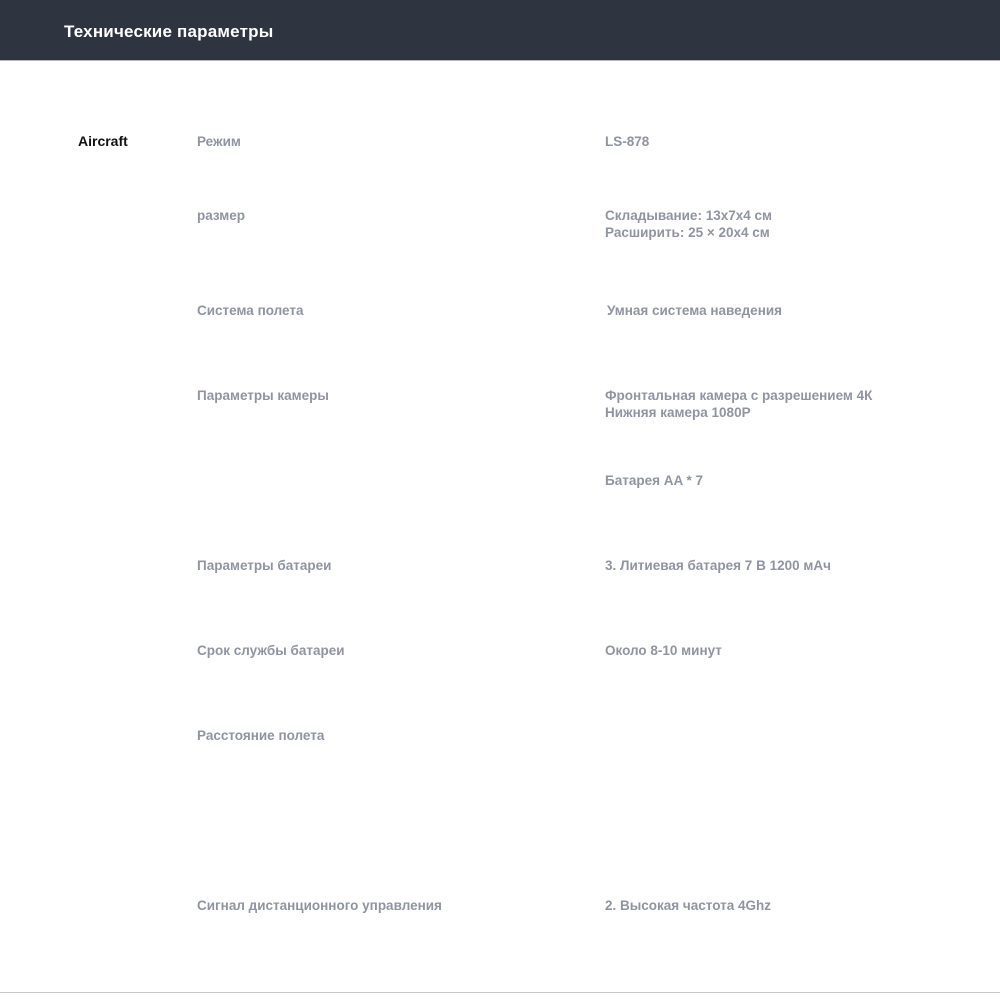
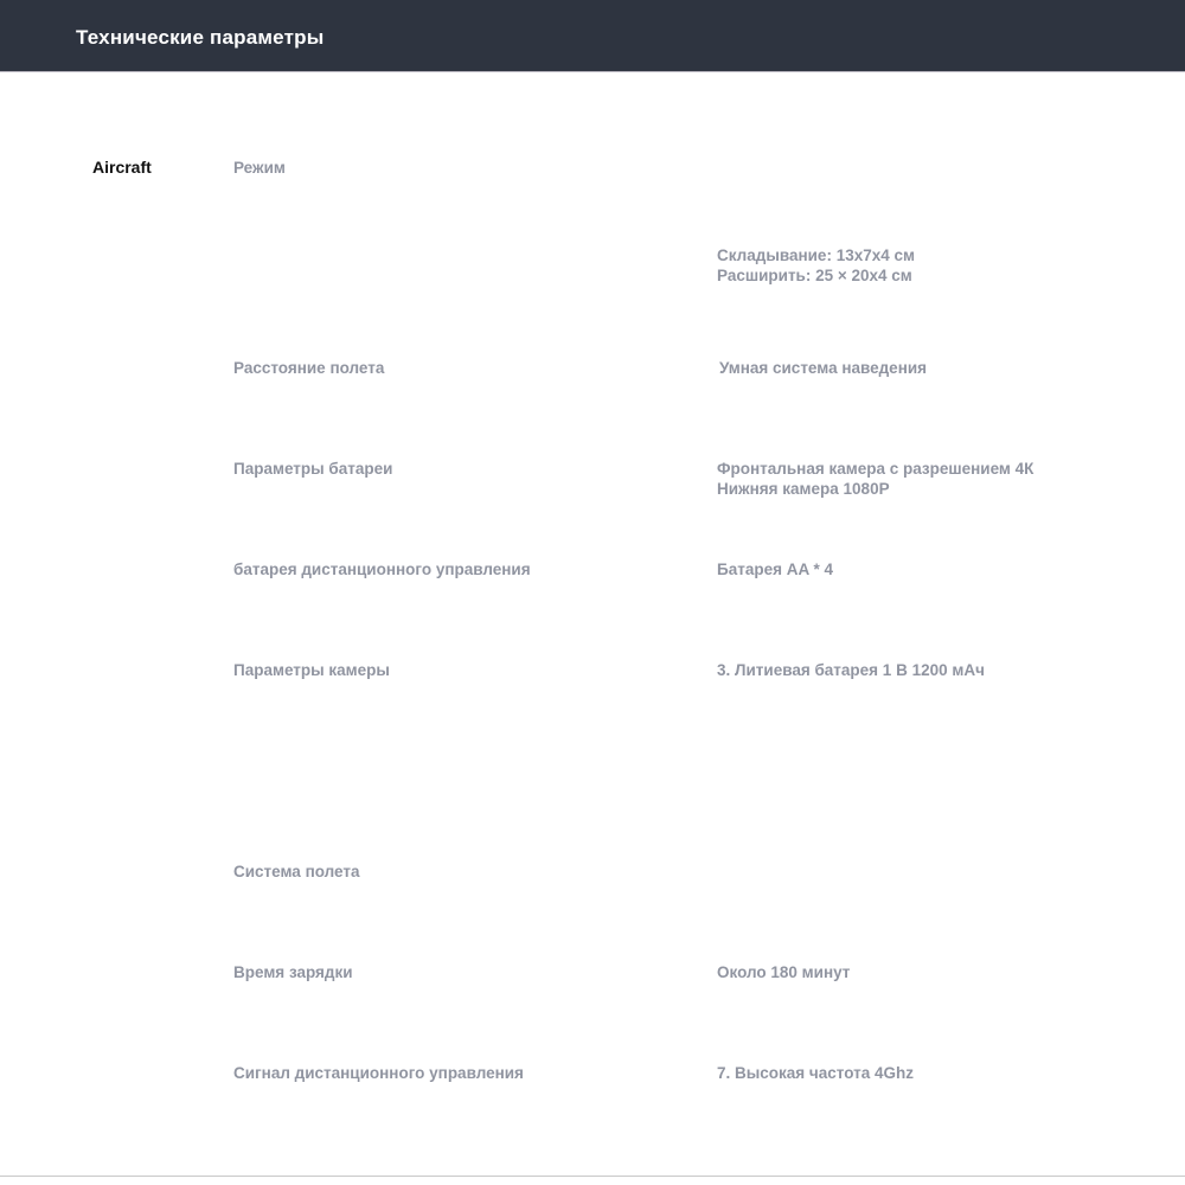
  Технические параметры
  Aircraft
  Режим
- LS-878
- размер
  Складывание: 13x7x4 см
  Расширить: 25 × 20x4 см
- Система полета
+ Расстояние полета
  Умная система наведения
- Параметры камеры
+ Параметры батареи
  Фронтальная камера с разрешением 4К
  Нижняя камера 1080P
+ батарея дистанционного управления
- Батарея AA * 7
+ Батарея AA * 4
- Параметры батареи
+ Параметры камеры
- 3. Литиевая батарея 7 В 1200 мАч
+ 3. Литиевая батарея 1 В 1200 мАч
- Срок службы батареи
- Около 8-10 минут
- Расстояние полета
+ Система полета
+ Время зарядки
+ Около 180 минут
  Сигнал дистанционного управления
- 2. Высокая частота 4Ghz
+ 7. Высокая частота 4Ghz
